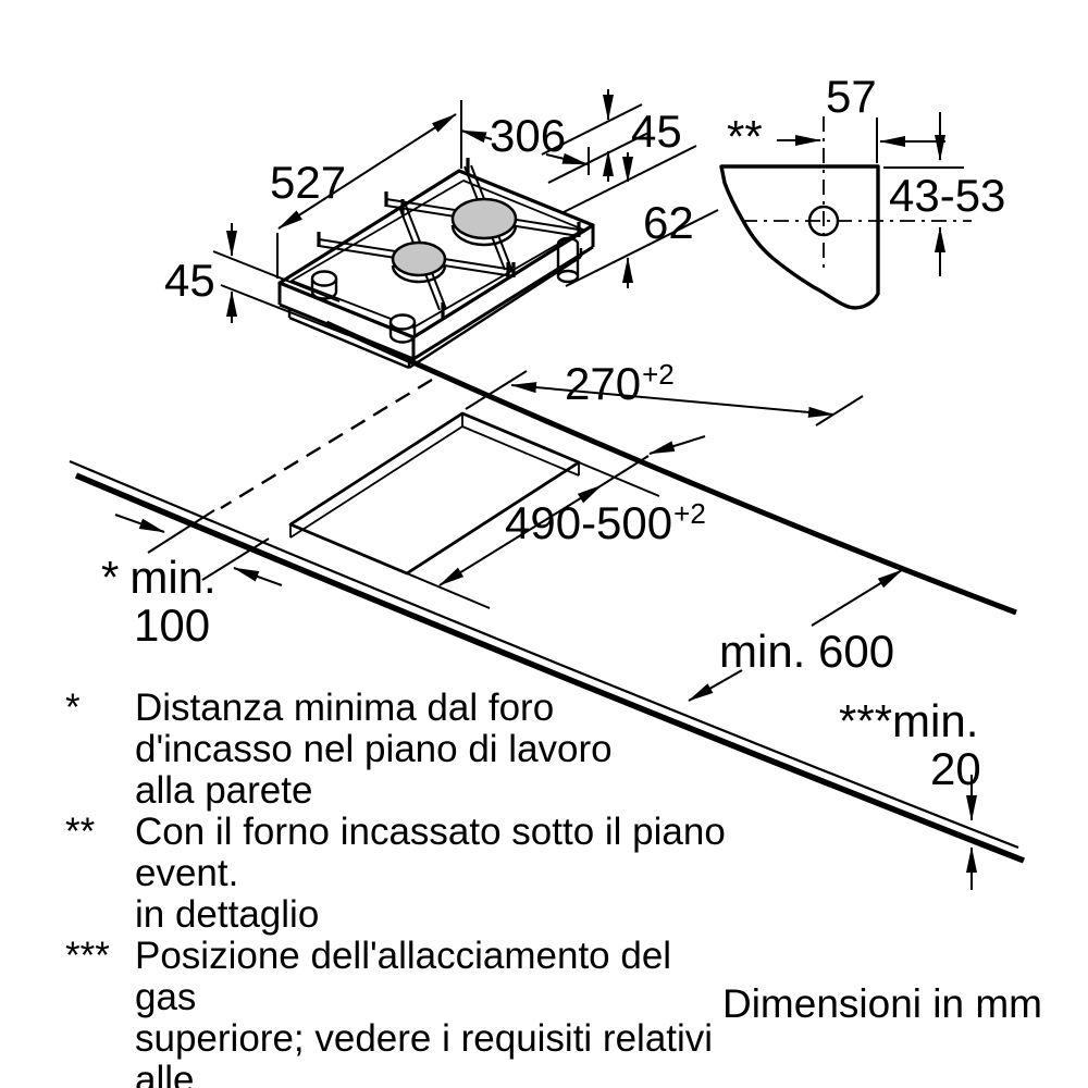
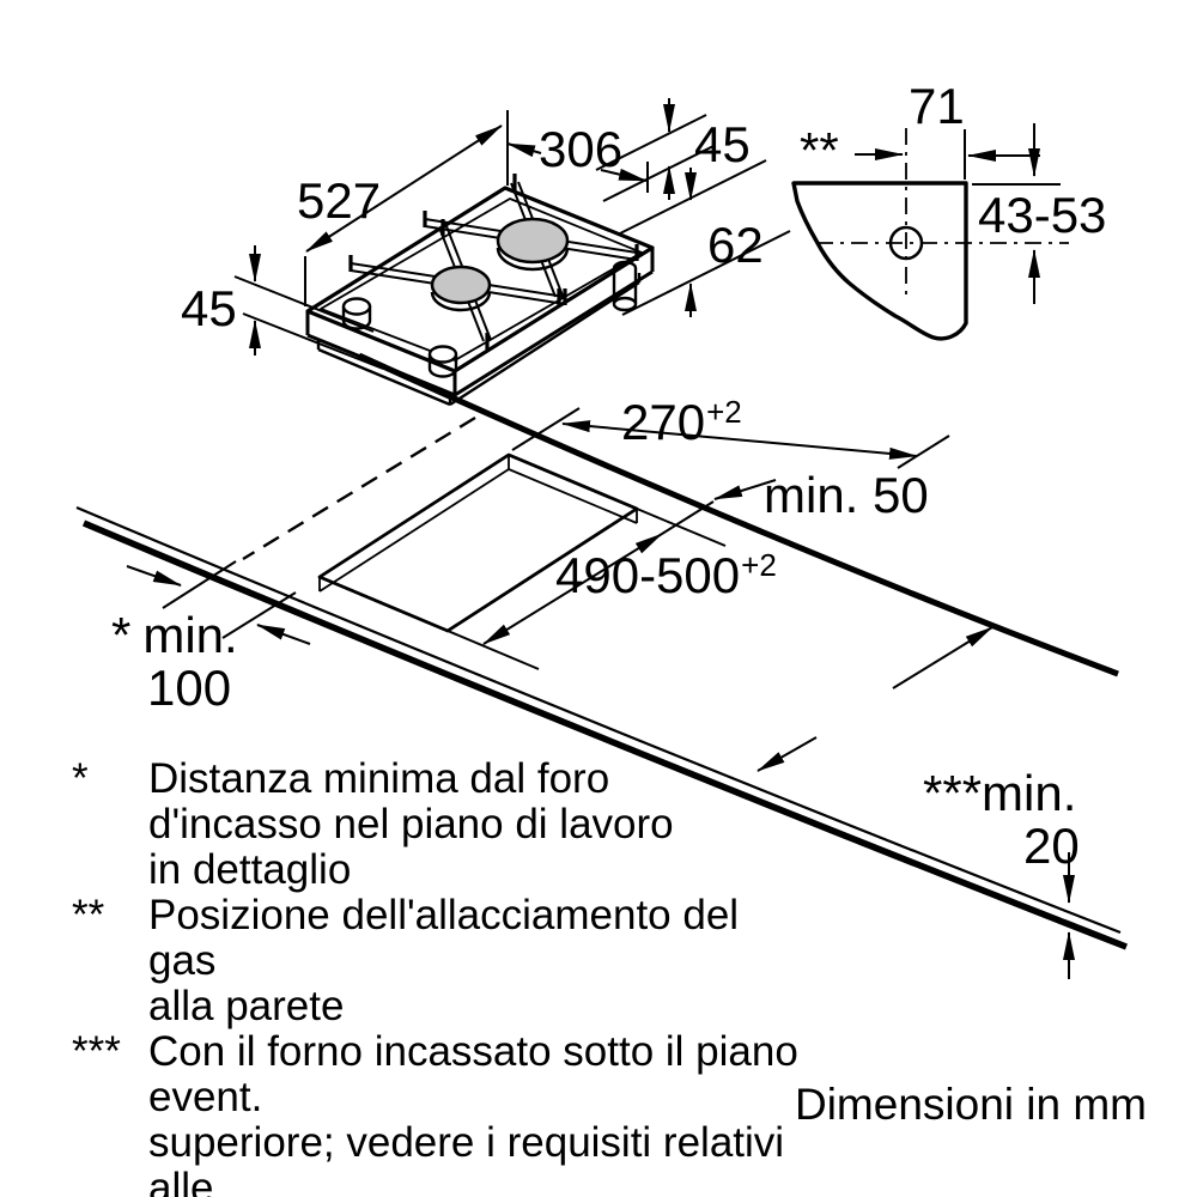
  306
  45
  527
  62
  45
- 57
+ 71
  **
  43-53
  270+2
+ min. 50
  490-500+2
  * min.
  100
- min. 600
  ***min.
  20
  *
  Distanza minima dal foro
  d'incasso nel piano di lavoro
- alla parete
+ in dettaglio
  **
- Con il forno incassato sotto il piano event.
+ Posizione dell'allacciamento del gas
- in dettaglio
+ alla parete
  ***
- Posizione dell'allacciamento del gas
+ Con il forno incassato sotto il piano event.
  superiore; vedere i requisiti relativi alle
  Dimensioni in mm
